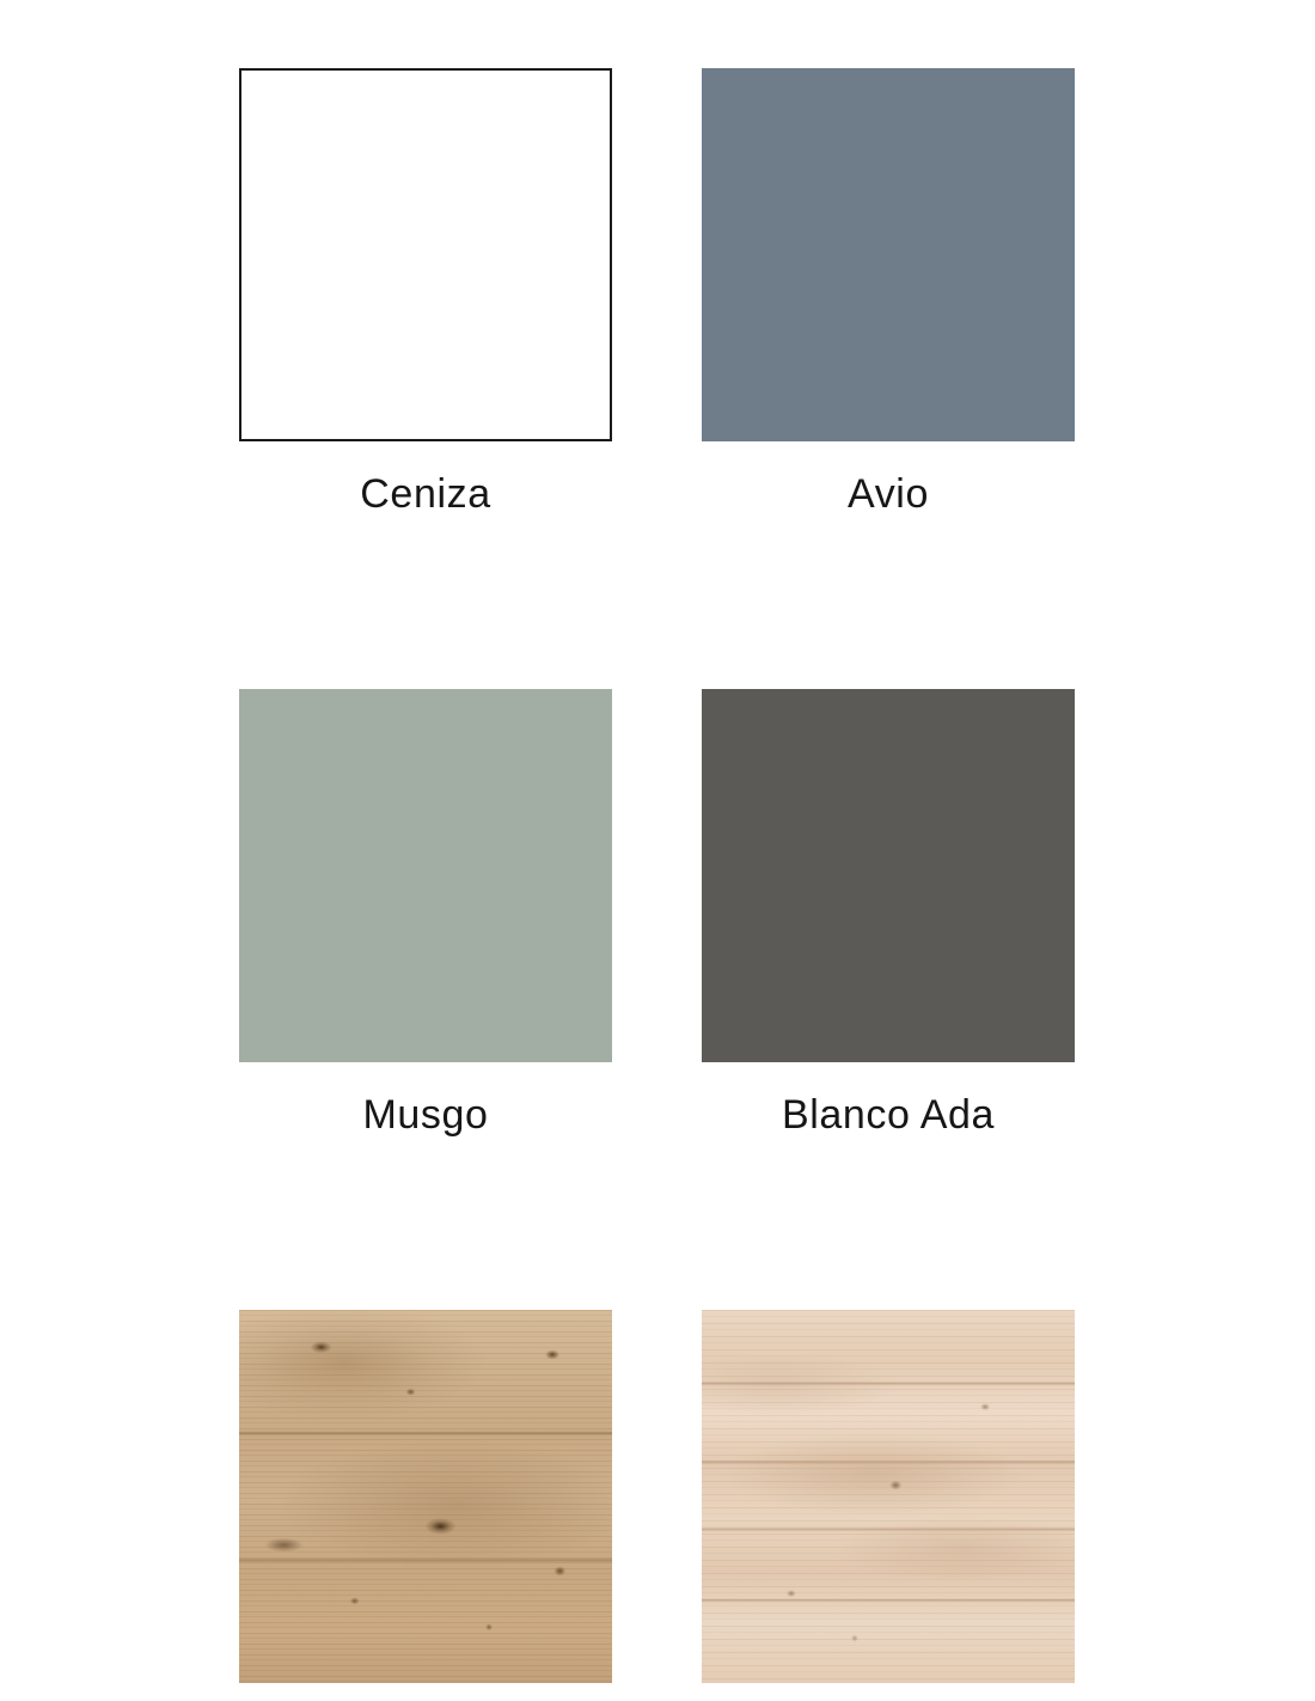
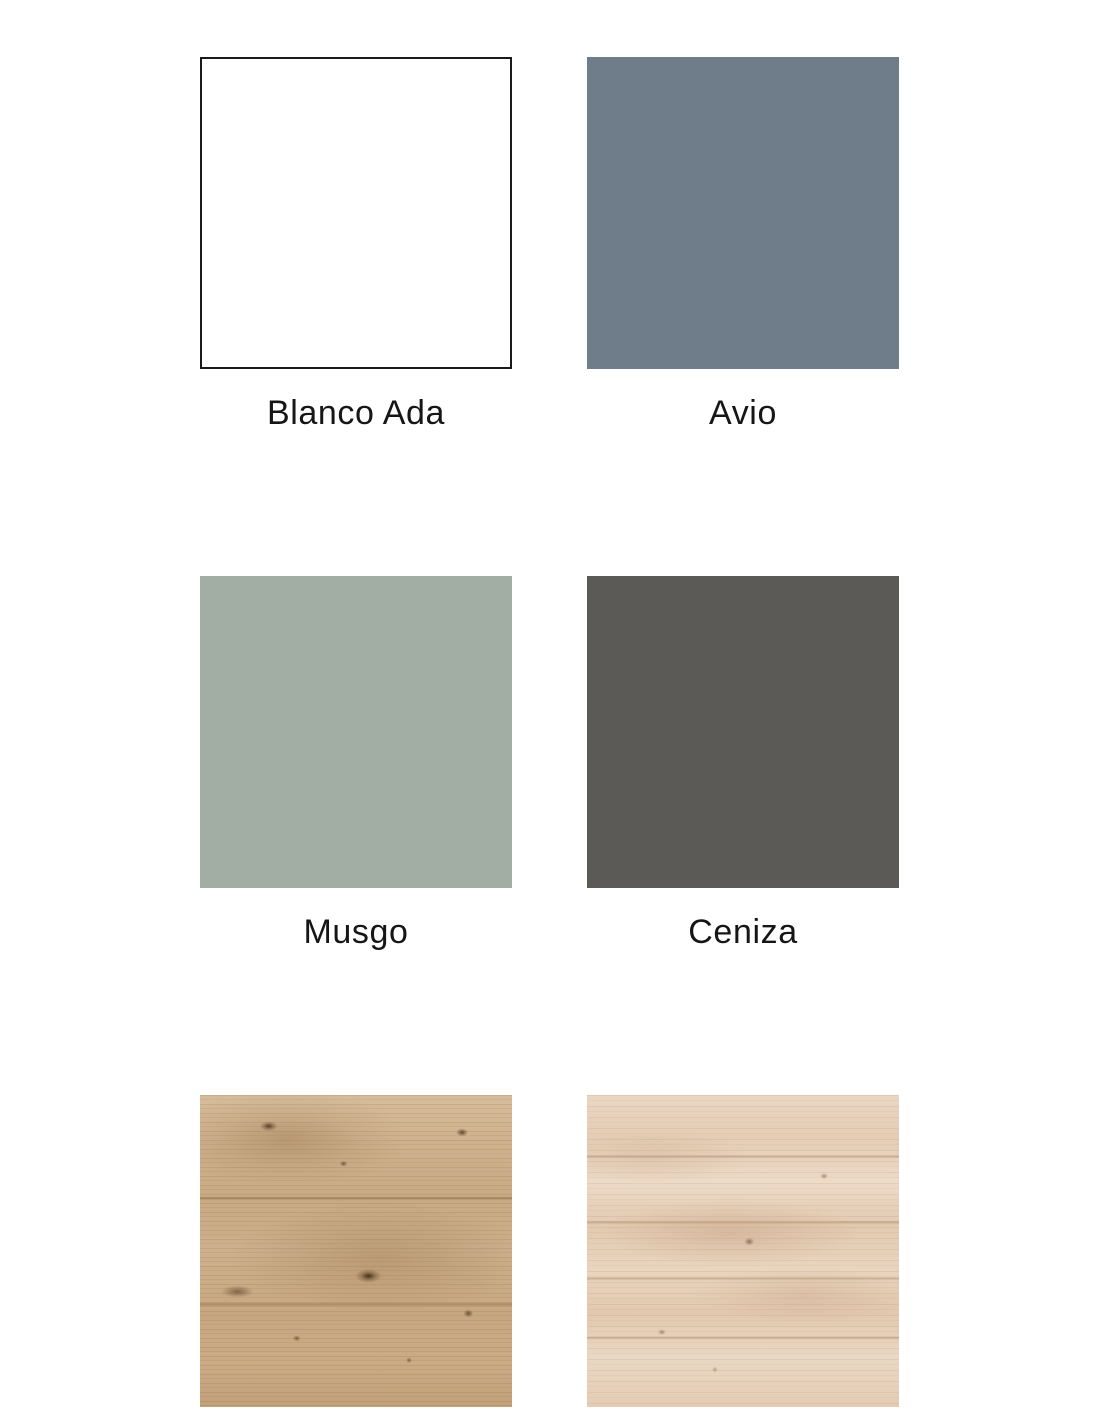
- Ceniza
+ Blanco Ada
  Avio
  Musgo
- Blanco Ada
+ Ceniza
